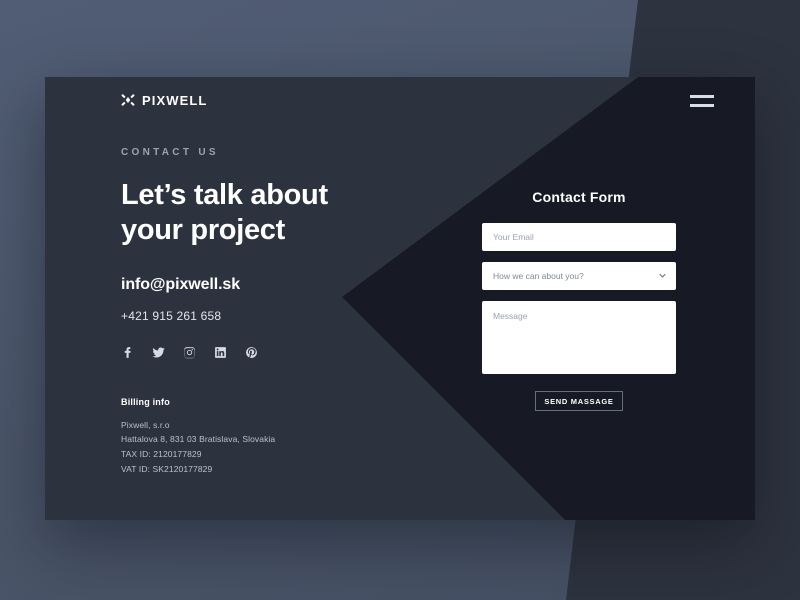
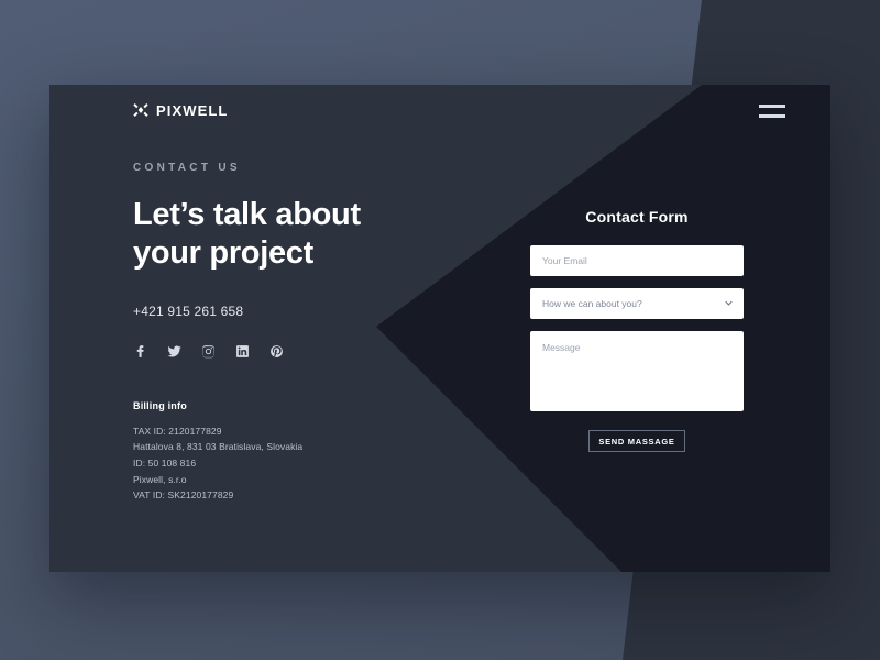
  PIXWELL
  CONTACT US
  Let’s talk about
  your project
- info@pixwell.sk
  +421 915 261 658
  Billing info
- Pixwell, s.r.o
+ TAX ID: 2120177829
  Hattalova 8, 831 03 Bratislava, Slovakia
+ ID: 50 108 816
- TAX ID: 2120177829
+ Pixwell, s.r.o
  VAT ID: SK2120177829
  Contact Form
  Your Email
  How we can about you?
  Message
  SEND MASSAGE
